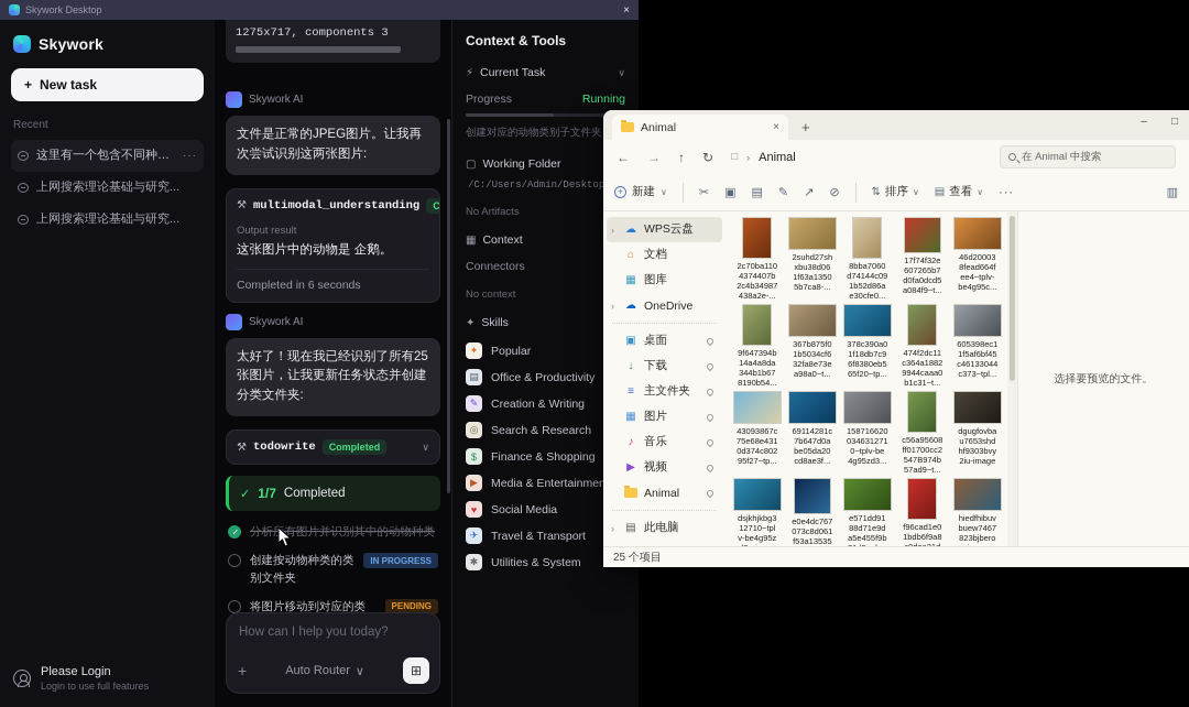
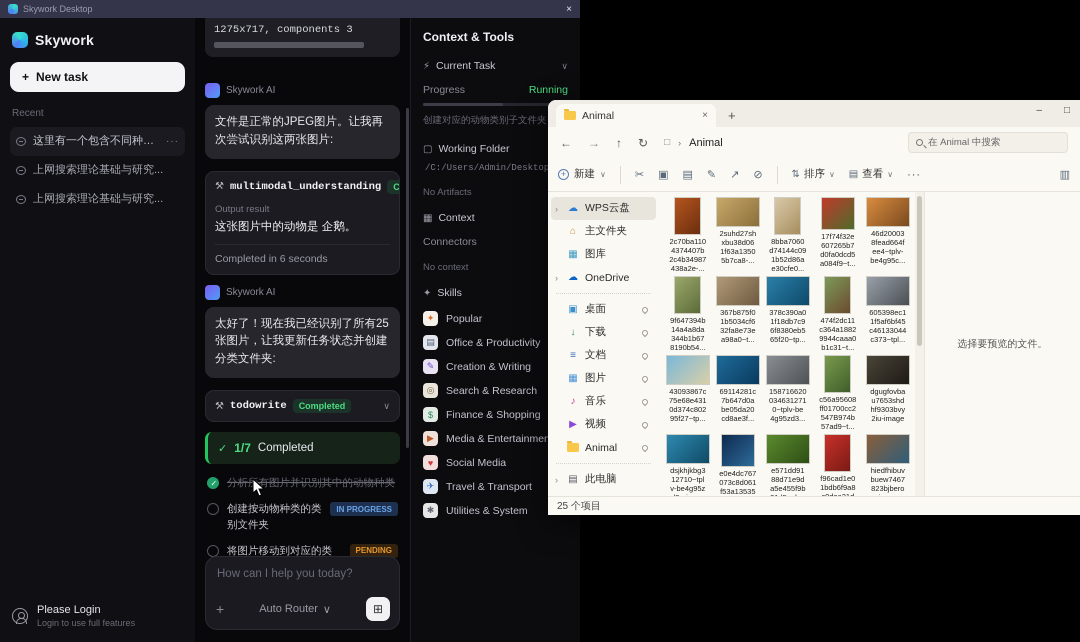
  Skywork Desktop
  ×
  Skywork
  +
  New task
  Recent
  这里有一个包含不同种类..
  ···
  上网搜索理论基础与研究...
  上网搜索理论基础与研究...
  Please Login
  Login to use full features
  1275x717, components 3
  Skywork AI
  文件是正常的JPEG图片。让我再次尝试识别这两张图片:
  ⚒
  multimodal_understanding
  Output result
  这张图片中的动物是 企鹅。
  Completed in 6 seconds
  Skywork AI
  太好了！现在我已经识别了所有25张图片，让我更新任务状态并创建分类文件夹:
  ⚒
  todowrite
  Completed
  ∨
  ✓
  1/7
  Completed
  分析有图片并识别其中的动物种类
  创建按动物种类的类别文件夹
  IN PROGRESS
  将图片移动到对应的类
  PENDING
  How can I help you today?
  +
  Auto Router
  ∨
  ⊞
  Context & Tools
  ⚡
  Current Task
  ∨
  Progress
  Running
  创建对应的动物类别子文件夹
  ▢
  Working Folder
  /C:/Users/Admin/Desktop
  No Artifacts
  ▦
  Context
  Connectors
  No context
  ✦
  Skills
  ✦
  Popular
  ▤
  Office & Productivity
  ✎
  Creation & Writing
  ◎
  Search & Research
  $
  Finance & Shopping
  ▶
  Media & Entertainmen
  ♥
  Social Media
  ✈
  Travel & Transport
  ✱
  Utilities & System
  Animal
  ×
  +
  –
  □
  ←
  →
  ↑
  ↻
  □
  ›
  Animal
  在 Animal 中搜索
  +
  新建
  ∨
  ✂
  ▣
  ▤
  ✎
  ↗
  ⊘
  ⇅
  排序
  ∨
  ▤
  查看
  ∨
  ···
  ▥
  ›
  ☁
  WPS云盘
  ⌂
- 文档
+ 主文件夹
  ▦
  图库
  ›
  ☁
  OneDrive
  ▣
  桌面
  ↓
  下载
  ≡
- 主文件夹
+ 文档
  ▦
  图片
  ♪
  音乐
  ▶
  视频
  Animal
  ›
  ▤
  此电脑
  2c70ba110
  4374407b
  2c4b34987
  438a2e-...
  2suhd27sh
  xbu38d06
  1f63a1350
  5b7ca8-...
  8bba7060
  d74144c09
  1b52d86a
  e30cfe0...
  17f74f32e
  607265b7
  d0fa0dcd5
  a084f9~t...
  46d20003
  8fead664f
  ee4~tplv-
  be4g95c...
  9f647394b
  14a4a8da
  344b1b67
  8190b54...
  367b875f0
  1b5034cf6
  32fa8e73e
  a98a0~t...
  378c390a0
  1f18db7c9
  6f8380eb5
  65f20~tp...
  474f2dc11
  c364a1882
  9944caaa0
  b1c31~t...
  605398ec1
  1f5af6bf45
  c46133044
  c373~tpl...
  43093867c
  75e68e431
  0d374c802
  95f27~tp...
  69114281c
  7b647d0a
  be05da20
  cd8ae3f...
  158716620
  034631271
  0~tplv-be
  4g95zd3...
  c56a95608
  ff01700cc2
  547B974b
  57ad9~t...
  dgugfovba
  u7653shd
  hf9303bvy
  2iu-image
  dsjkhjkbg3
  12710~tpl
  v-be4g95z
  e0e4dc767
  073c8d061
  f53a13535
  e571dd91
  88d71e9d
  a5e455f9b
  f96cad1e0
  1bdb6f9a8
  hiedfhibuv
  buew7467
  823bjbero
  选择要预览的文件。
  25 个项目
